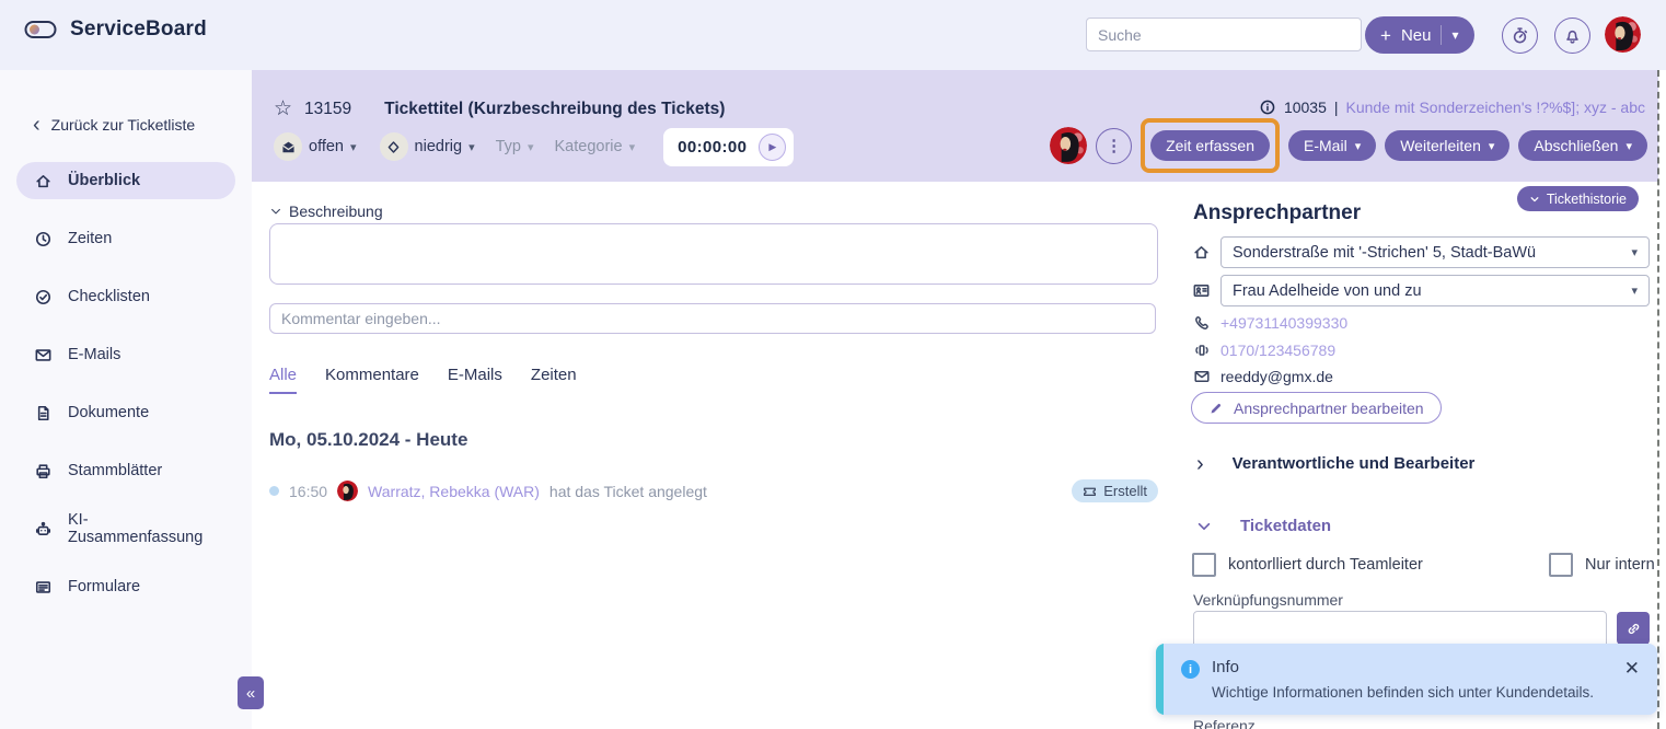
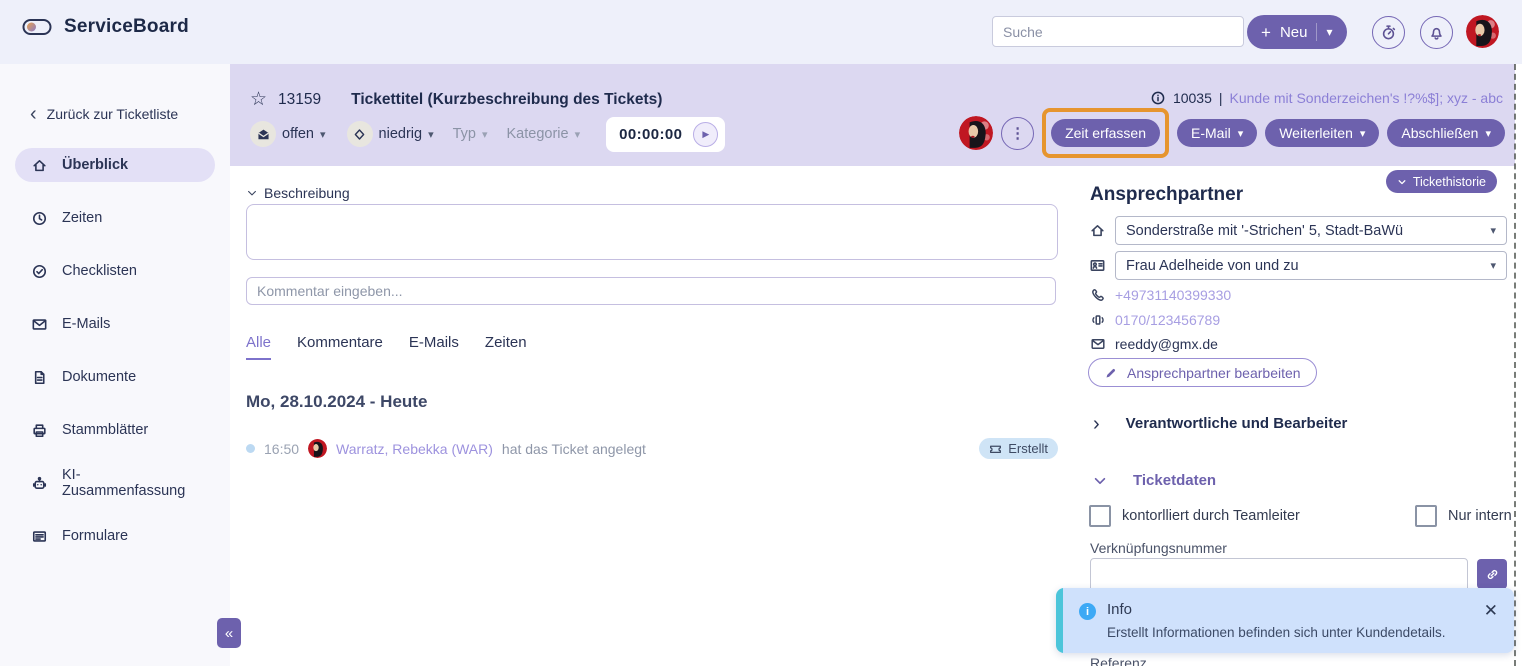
  ServiceBoard
  Suche
  +
  Neu
  ▾
  ‹
  Zurück zur Ticketliste
  Überblick
  Zeiten
  Checklisten
  E-Mails
  Dokumente
  Stammblätter
  KI-Zusammenfassung
  Formulare
  «
  ☆
  13159
  Tickettitel (Kurzbeschreibung des Tickets)
  10035
  |
  Kunde mit Sonderzeichen's !?%$]; xyz - abc
  offen
  ▾
  niedrig
  ▾
  Typ
  ▾
  Kategorie
  ▾
  00:00:00
  ▶
  ⋮
  Zeit erfassen
  E-Mail
  ▾
  Weiterleiten
  ▾
  Abschließen
  ▾
  Beschreibung
  Kommentar eingeben...
  Alle
  Kommentare
  E-Mails
  Zeiten
- Mo, 05.10.2024 - Heute
+ Mo, 28.10.2024 - Heute
  16:50
  Warratz, Rebekka (WAR)
  hat das Ticket angelegt
  Erstellt
  Tickethistorie
  Ansprechpartner
  Sonderstraße mit '-Strichen' 5, Stadt-BaWü
  ▾
  Frau Adelheide von und zu
  ▾
  +49731140399330
  0170/123456789
  reeddy@gmx.de
  Ansprechpartner bearbeiten
  ›
  Verantwortliche und Bearbeiter
  Ticketdaten
  kontorlliert durch Teamleiter
  Nur intern
  Verknüpfungsnummer
  Referenz
  i
  Info
- Wichtige Informationen befinden sich unter Kundendetails.
+ Erstellt Informationen befinden sich unter Kundendetails.
  ✕
